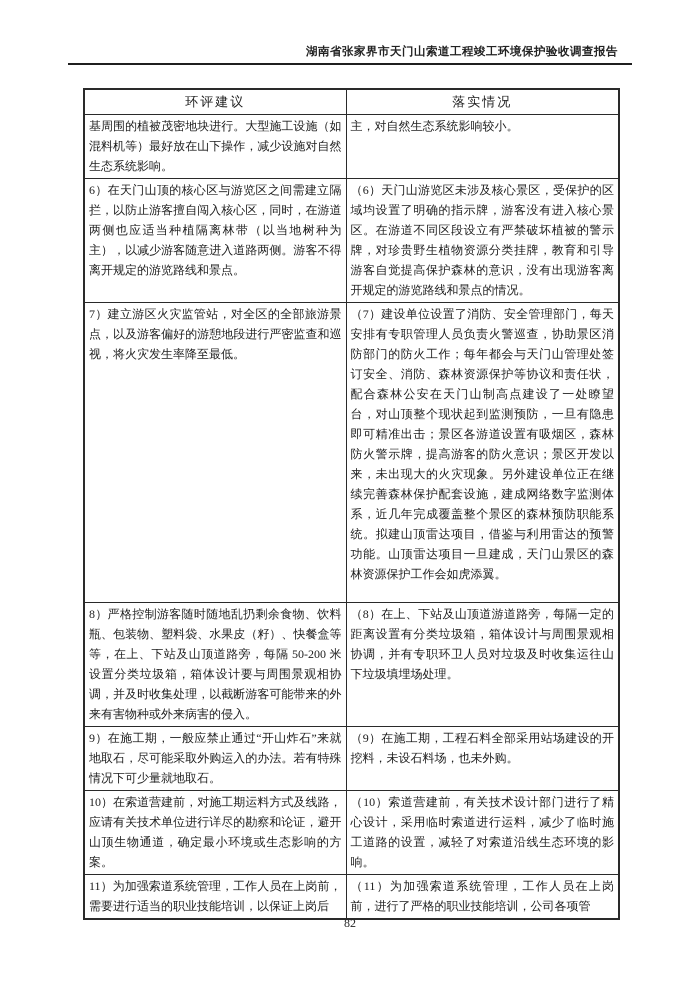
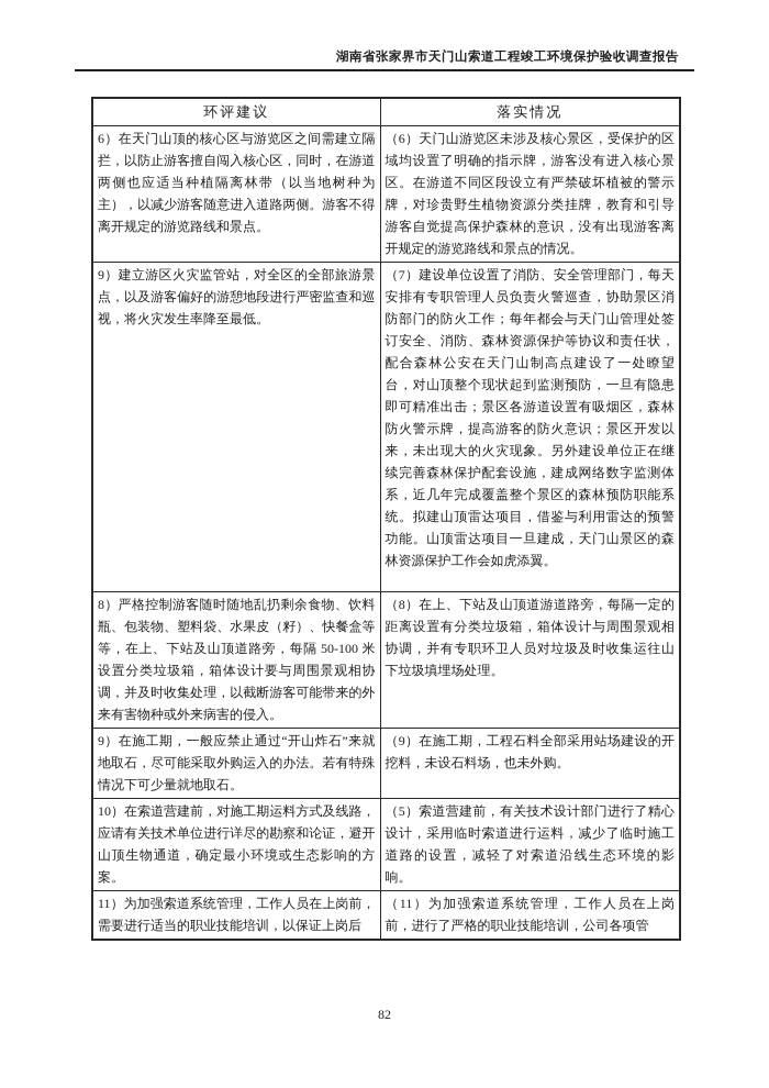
  湖南省张家界市天门山索道工程竣工环境保护验收调查报告
  环评建议	落实情况
- 基周围的植被茂密地块进行。大型施工设施（如混料机等）最好放在山下操作，减少设施对自然生态系统影响。	主，对自然生态系统影响较小。
  6）在天门山顶的核心区与游览区之间需建立隔拦，以防止游客擅自闯入核心区，同时，在游道两侧也应适当种植隔离林带（以当地树种为主），以减少游客随意进入道路两侧。游客不得离开规定的游览路线和景点。	（6）天门山游览区未涉及核心景区，受保护的区域均设置了明确的指示牌，游客没有进入核心景区。在游道不同区段设立有严禁破坏植被的警示牌，对珍贵野生植物资源分类挂牌，教育和引导游客自觉提高保护森林的意识，没有出现游客离开规定的游览路线和景点的情况。
- 7）建立游区火灾监管站，对全区的全部旅游景点，以及游客偏好的游憩地段进行严密监查和巡视，将火灾发生率降至最低。	（7）建设单位设置了消防、安全管理部门，每天安排有专职管理人员负责火警巡查，协助景区消防部门的防火工作；每年都会与天门山管理处签订安全、消防、森林资源保护等协议和责任状，配合森林公安在天门山制高点建设了一处瞭望台，对山顶整个现状起到监测预防，一旦有隐患即可精准出击；景区各游道设置有吸烟区，森林防火警示牌，提高游客的防火意识；景区开发以来，未出现大的火灾现象。另外建设单位正在继续完善森林保护配套设施，建成网络数字监测体系，近几年完成覆盖整个景区的森林预防职能系统。拟建山顶雷达项目，借鉴与利用雷达的预警功能。山顶雷达项目一旦建成，天门山景区的森林资源保护工作会如虎添翼。
+ 9）建立游区火灾监管站，对全区的全部旅游景点，以及游客偏好的游憩地段进行严密监查和巡视，将火灾发生率降至最低。	（7）建设单位设置了消防、安全管理部门，每天安排有专职管理人员负责火警巡查，协助景区消防部门的防火工作；每年都会与天门山管理处签订安全、消防、森林资源保护等协议和责任状，配合森林公安在天门山制高点建设了一处瞭望台，对山顶整个现状起到监测预防，一旦有隐患即可精准出击；景区各游道设置有吸烟区，森林防火警示牌，提高游客的防火意识；景区开发以来，未出现大的火灾现象。另外建设单位正在继续完善森林保护配套设施，建成网络数字监测体系，近几年完成覆盖整个景区的森林预防职能系统。拟建山顶雷达项目，借鉴与利用雷达的预警功能。山顶雷达项目一旦建成，天门山景区的森林资源保护工作会如虎添翼。
- 8）严格控制游客随时随地乱扔剩余食物、饮料瓶、包装物、塑料袋、水果皮（籽）、快餐盒等等，在上、下站及山顶道路旁，每隔 50-200 米设置分类垃圾箱，箱体设计要与周围景观相协调，并及时收集处理，以截断游客可能带来的外来有害物种或外来病害的侵入。	（8）在上、下站及山顶道游道路旁，每隔一定的距离设置有分类垃圾箱，箱体设计与周围景观相协调，并有专职环卫人员对垃圾及时收集运往山下垃圾填埋场处理。
+ 8）严格控制游客随时随地乱扔剩余食物、饮料瓶、包装物、塑料袋、水果皮（籽）、快餐盒等等，在上、下站及山顶道路旁，每隔 50-100 米设置分类垃圾箱，箱体设计要与周围景观相协调，并及时收集处理，以截断游客可能带来的外来有害物种或外来病害的侵入。	（8）在上、下站及山顶道游道路旁，每隔一定的距离设置有分类垃圾箱，箱体设计与周围景观相协调，并有专职环卫人员对垃圾及时收集运往山下垃圾填埋场处理。
  9）在施工期，一般应禁止通过“开山炸石”来就地取石，尽可能采取外购运入的办法。若有特殊情况下可少量就地取石。	（9）在施工期，工程石料全部采用站场建设的开挖料，未设石料场，也未外购。
- 10）在索道营建前，对施工期运料方式及线路，应请有关技术单位进行详尽的勘察和论证，避开山顶生物通道，确定最小环境或生态影响的方案。	（10）索道营建前，有关技术设计部门进行了精心设计，采用临时索道进行运料，减少了临时施工道路的设置，减轻了对索道沿线生态环境的影响。
+ 10）在索道营建前，对施工期运料方式及线路，应请有关技术单位进行详尽的勘察和论证，避开山顶生物通道，确定最小环境或生态影响的方案。	（5）索道营建前，有关技术设计部门进行了精心设计，采用临时索道进行运料，减少了临时施工道路的设置，减轻了对索道沿线生态环境的影响。
  11）为加强索道系统管理，工作人员在上岗前，需要进行适当的职业技能培训，以保证上岗后	（11）为加强索道系统管理，工作人员在上岗前，进行了严格的职业技能培训，公司各项管
  82
